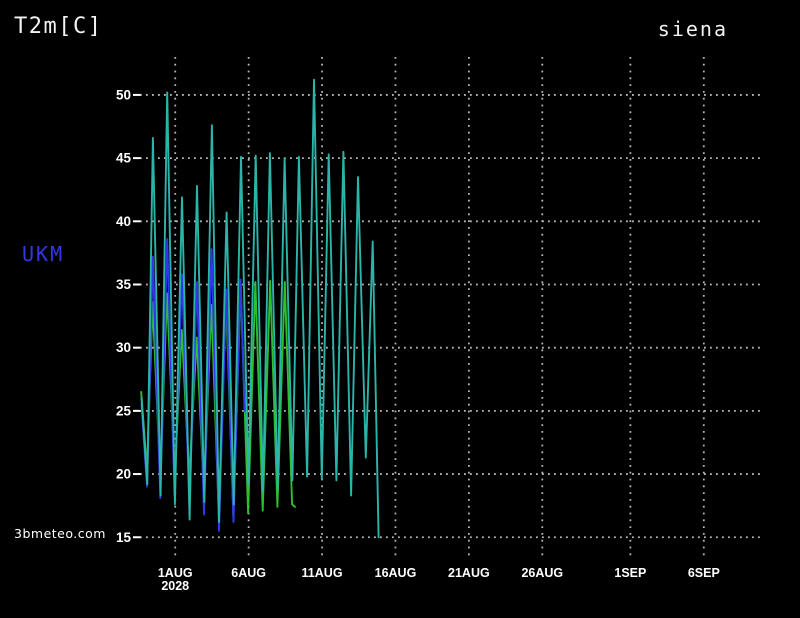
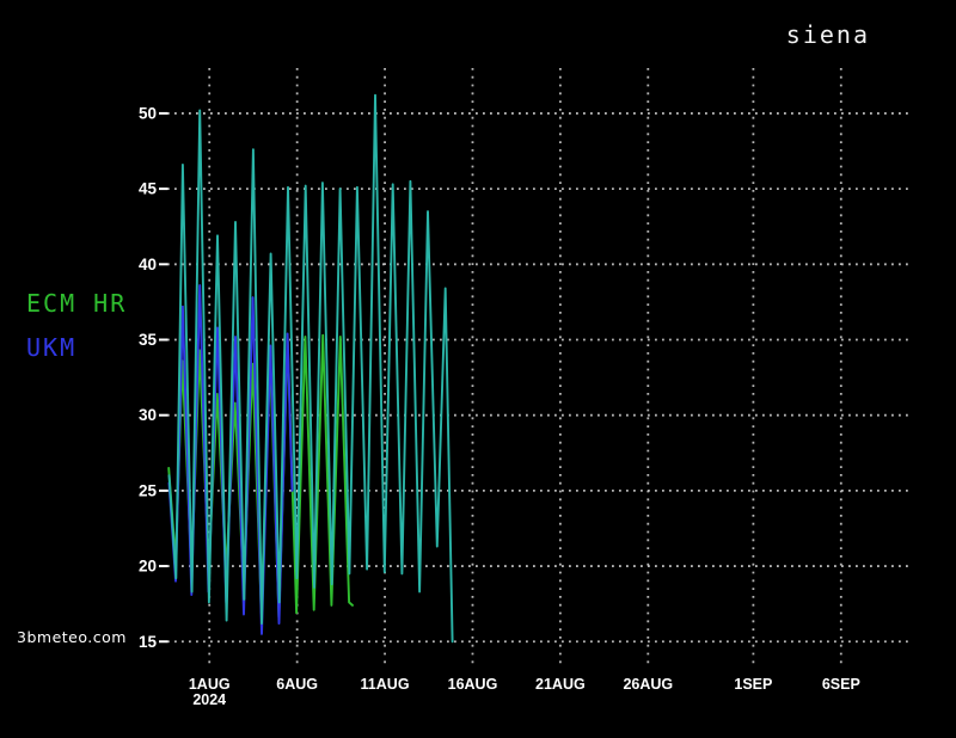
- T2m[C]
  siena
+ ECM HR
  UKM
  15
  20
  25
  30
  35
  40
  45
  50
  1AUG
- 2028
+ 2024
  6AUG
  11AUG
  16AUG
  21AUG
  26AUG
  1SEP
  6SEP
  3bmeteo.com
